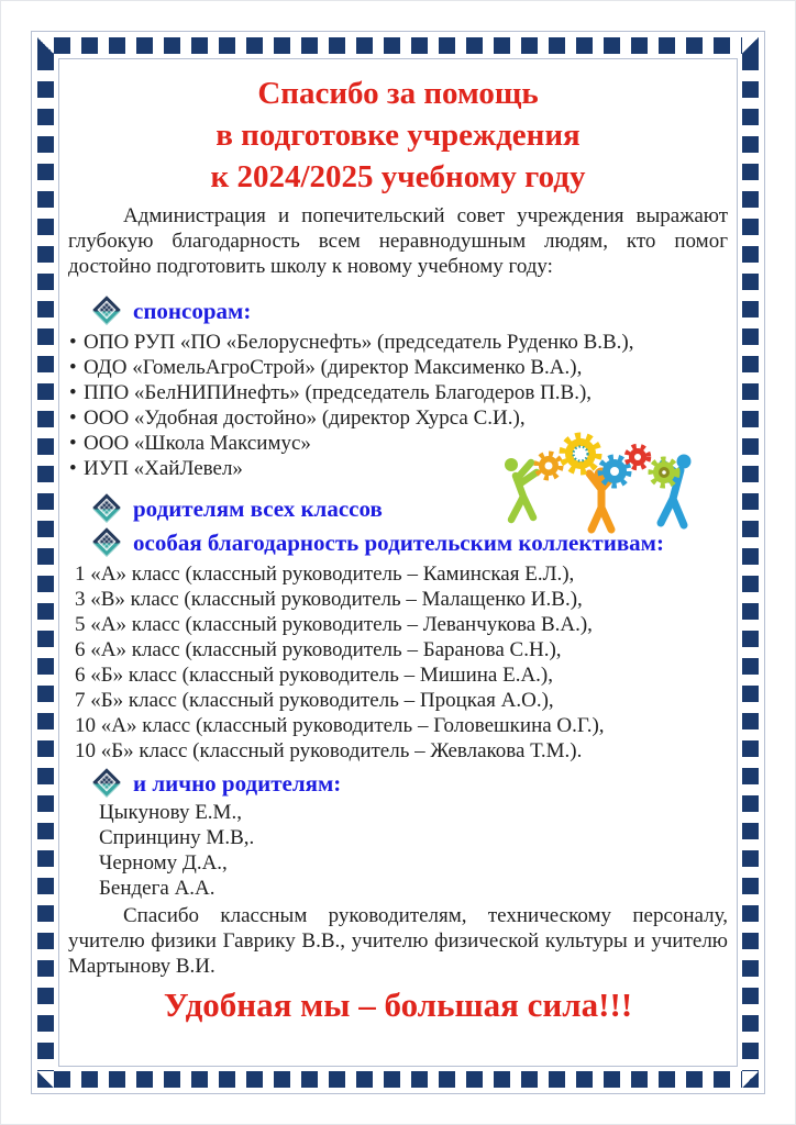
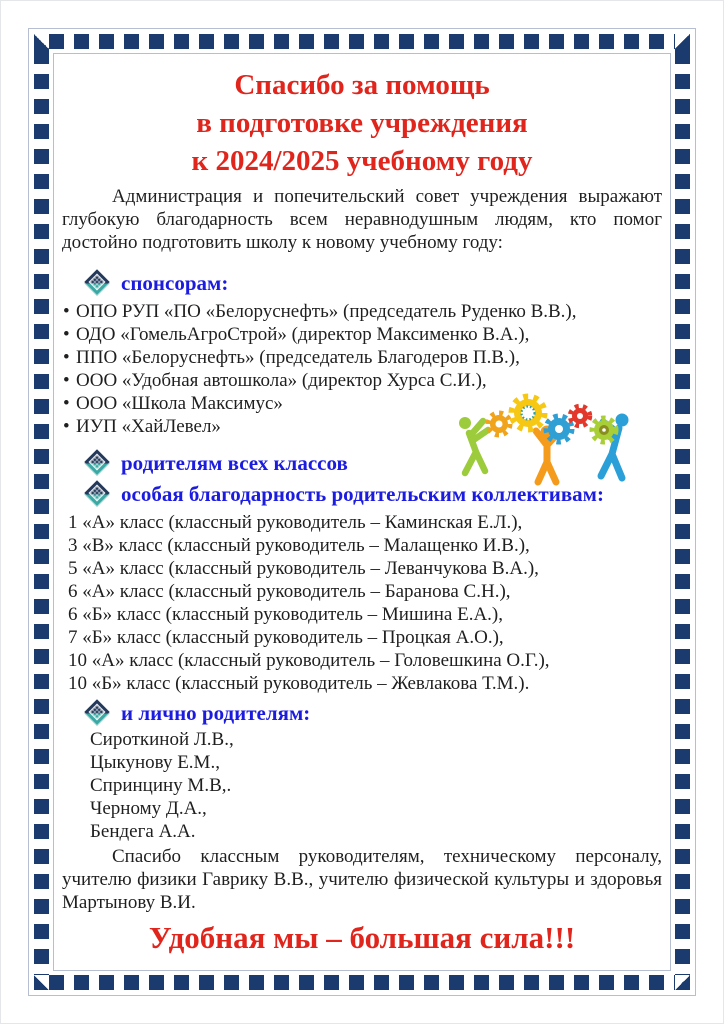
  Спасибо за помощь
  в подготовке учреждения
  к 2024/2025 учебному году
  Администрация и попечительский совет учреждения выражают глубокую благодарность всем неравнодушным людям, кто помог достойно подготовить школу к новому учебному году:
  спонсорам:
  ОПО РУП «ПО «Белоруснефть» (председатель Руденко В.В.),
  ОДО «ГомельАгроСтрой» (директор Максименко В.А.),
- ППО «БелНИПИнефть» (председатель Благодеров П.В.),
+ ППО «Белоруснефть» (председатель Благодеров П.В.),
- ООО «Удобная достойно» (директор Хурса С.И.),
+ ООО «Удобная автошкола» (директор Хурса С.И.),
  ООО «Школа Максимус»
  ИУП «ХайЛевел»
  родителям всех классов
  особая благодарность родительским коллективам:
  1 «А» класс (классный руководитель – Каминская Е.Л.),
  3 «В» класс (классный руководитель – Малащенко И.В.),
  5 «А» класс (классный руководитель – Леванчукова В.А.),
  6 «А» класс (классный руководитель – Баранова С.Н.),
  6 «Б» класс (классный руководитель – Мишина Е.А.),
  7 «Б» класс (классный руководитель – Процкая А.О.),
  10 «А» класс (классный руководитель – Головешкина О.Г.),
  10 «Б» класс (классный руководитель – Жевлакова Т.М.).
  и лично родителям:
+ Сироткиной Л.В.,
  Цыкунову Е.М.,
  Спринцину М.В,.
  Черному Д.А.,
  Бендега А.А.
- Спасибо классным руководителям, техническому персоналу, учителю физики Гаврику В.В., учителю физической культуры и учителю Мартынову В.И.
+ Спасибо классным руководителям, техническому персоналу, учителю физики Гаврику В.В., учителю физической культуры и здоровья Мартынову В.И.
  Удобная мы – большая сила!!!
